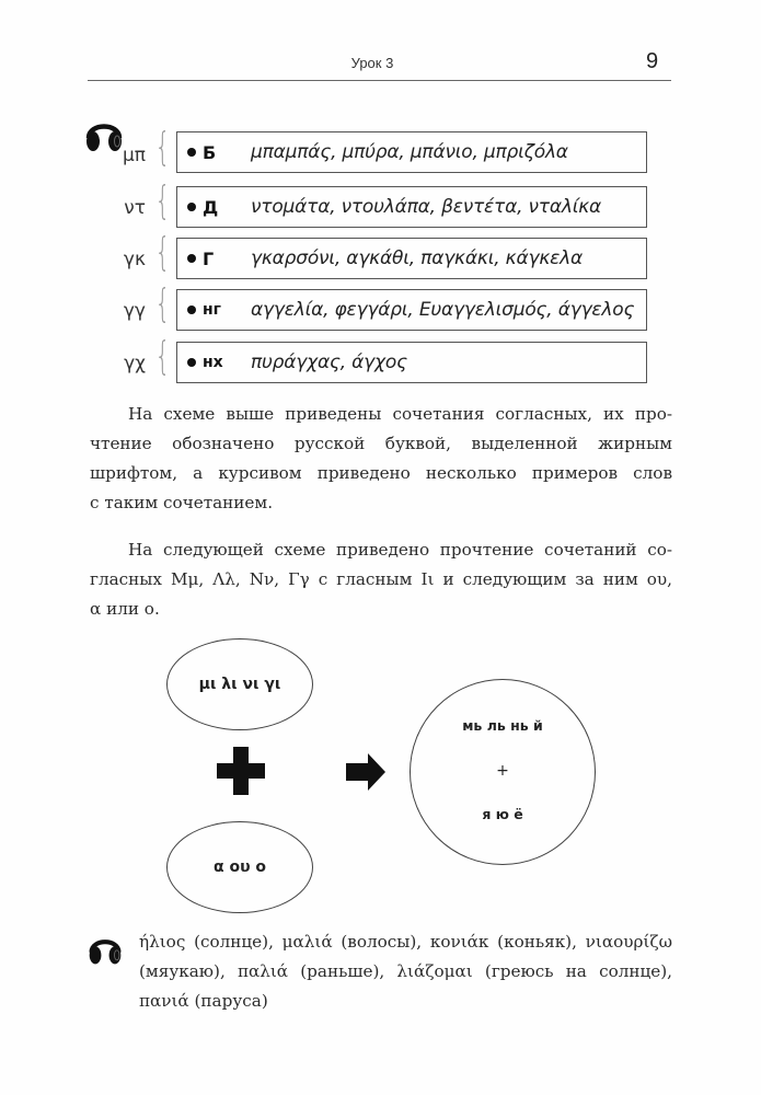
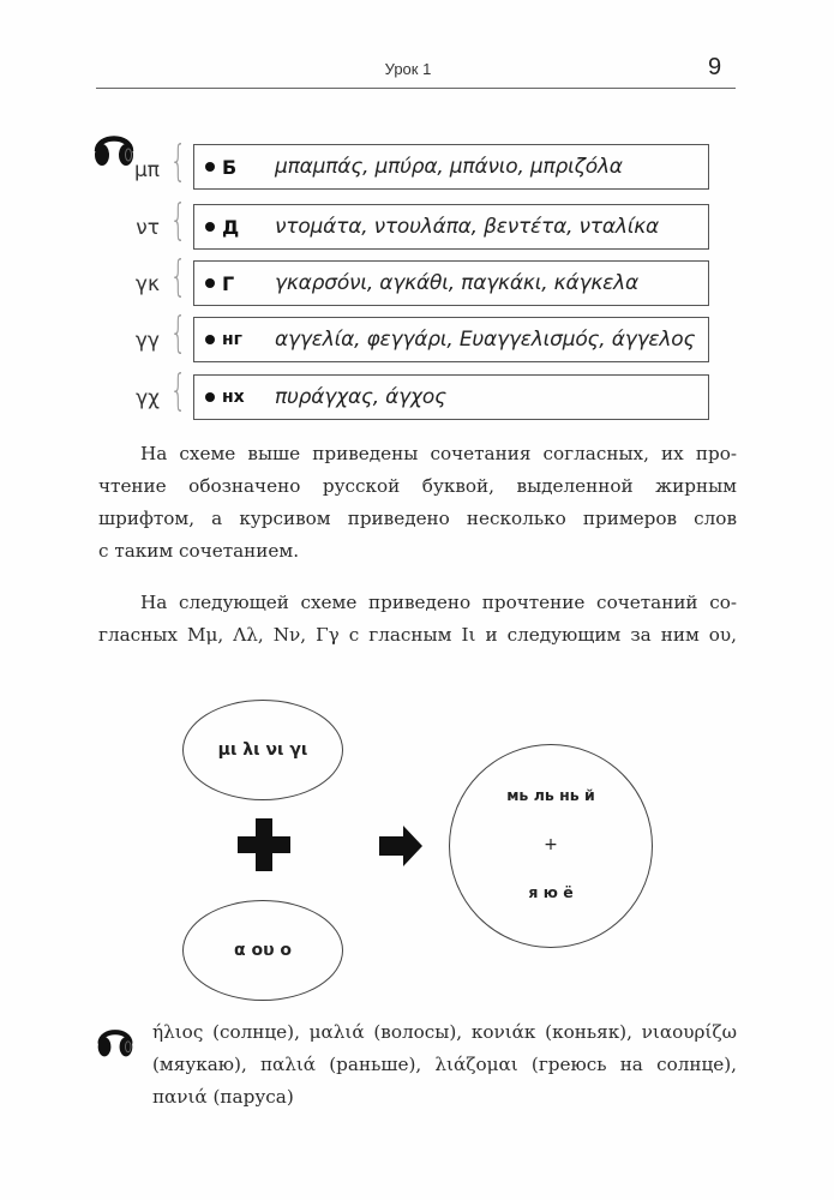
- Урок 3
+ Урок 1
  9
  μπ
  {
  Б
  μπαμπάς, μπύρα, μπάνιο, μπριζόλα
  ντ
  {
  Д
  ντομάτα, ντουλάπα, βεντέτα, νταλίκα
  γκ
  {
  Г
  γκαρσόνι, αγκάθι, παγκάκι, κάγκελα
  γγ
  {
  нг
  αγγελία, φεγγάρι, Ευαγγελισμός, άγγελος
  γχ
  {
  нх
  πυράγχας, άγχος
  На схеме выше приведены сочетания согласных, их про-
  чтение обозначено русской буквой, выделенной жирным
  шрифтом, а курсивом приведено несколько примеров слов
  с таким сочетанием.
  На следующей схеме приведено прочтение сочетаний со-
  гласных Μμ, Λλ, Νν, Γγ с гласным Ιι и следующим за ним ου,
- α или ο.
  μι λι νι γι
  α ου ο
  мь ль нь й
  +
  я ю ё
  ήλιος (солнце), μαλιά (волосы), κονιάκ (коньяк), νιαουρίζω
  (мяукаю), παλιά (раньше), λιάζομαι (греюсь на солнце),
  πανιά (паруса)
